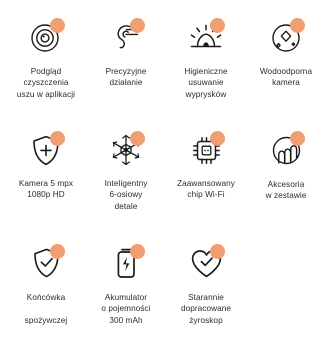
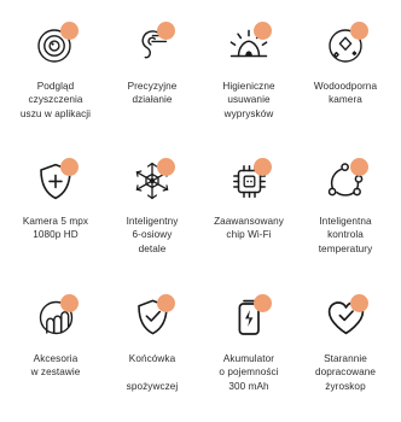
  Podgląd czyszczenia
  uszu w aplikacji
  Precyzyjne
  działanie
  Higieniczne
  usuwanie
  wyprysków
  Wodoodporna
  kamera
  Kamera 5 mpx
  1080p HD
  Inteligentny
  6-osiowy
  detale
  Zaawansowany
  chip Wi-Fi
+ Inteligentna
+ kontrola
+ temperatury
  Akcesoria
  w zestawie
  Końcówka
  spożywczej
  Akumulator
  o pojemności
  300 mAh
  Starannie
  dopracowane
  żyroskop
